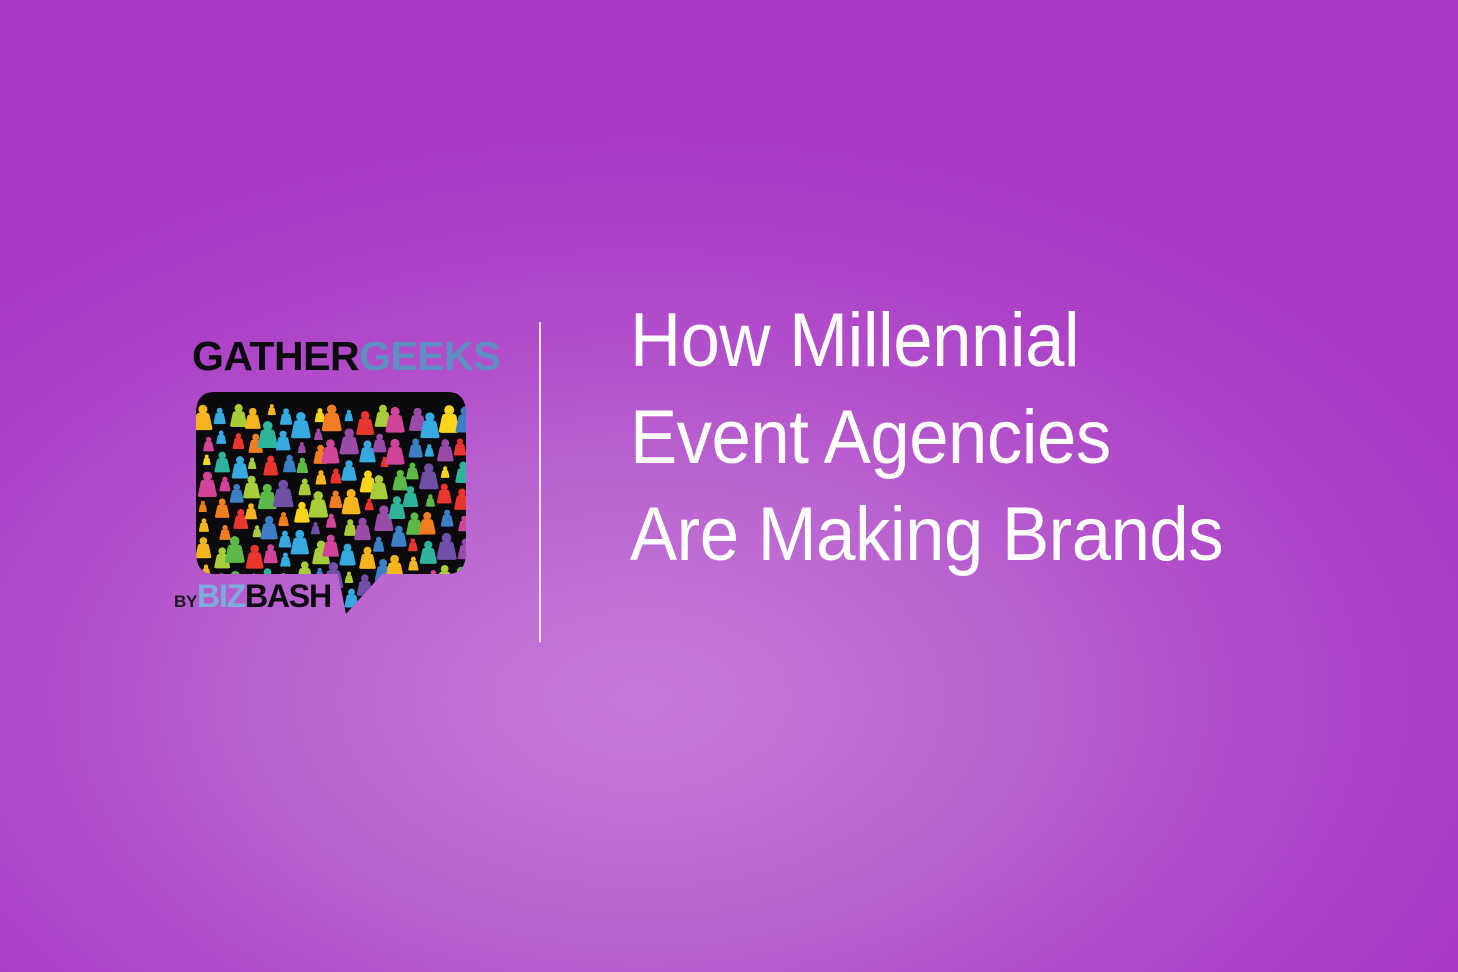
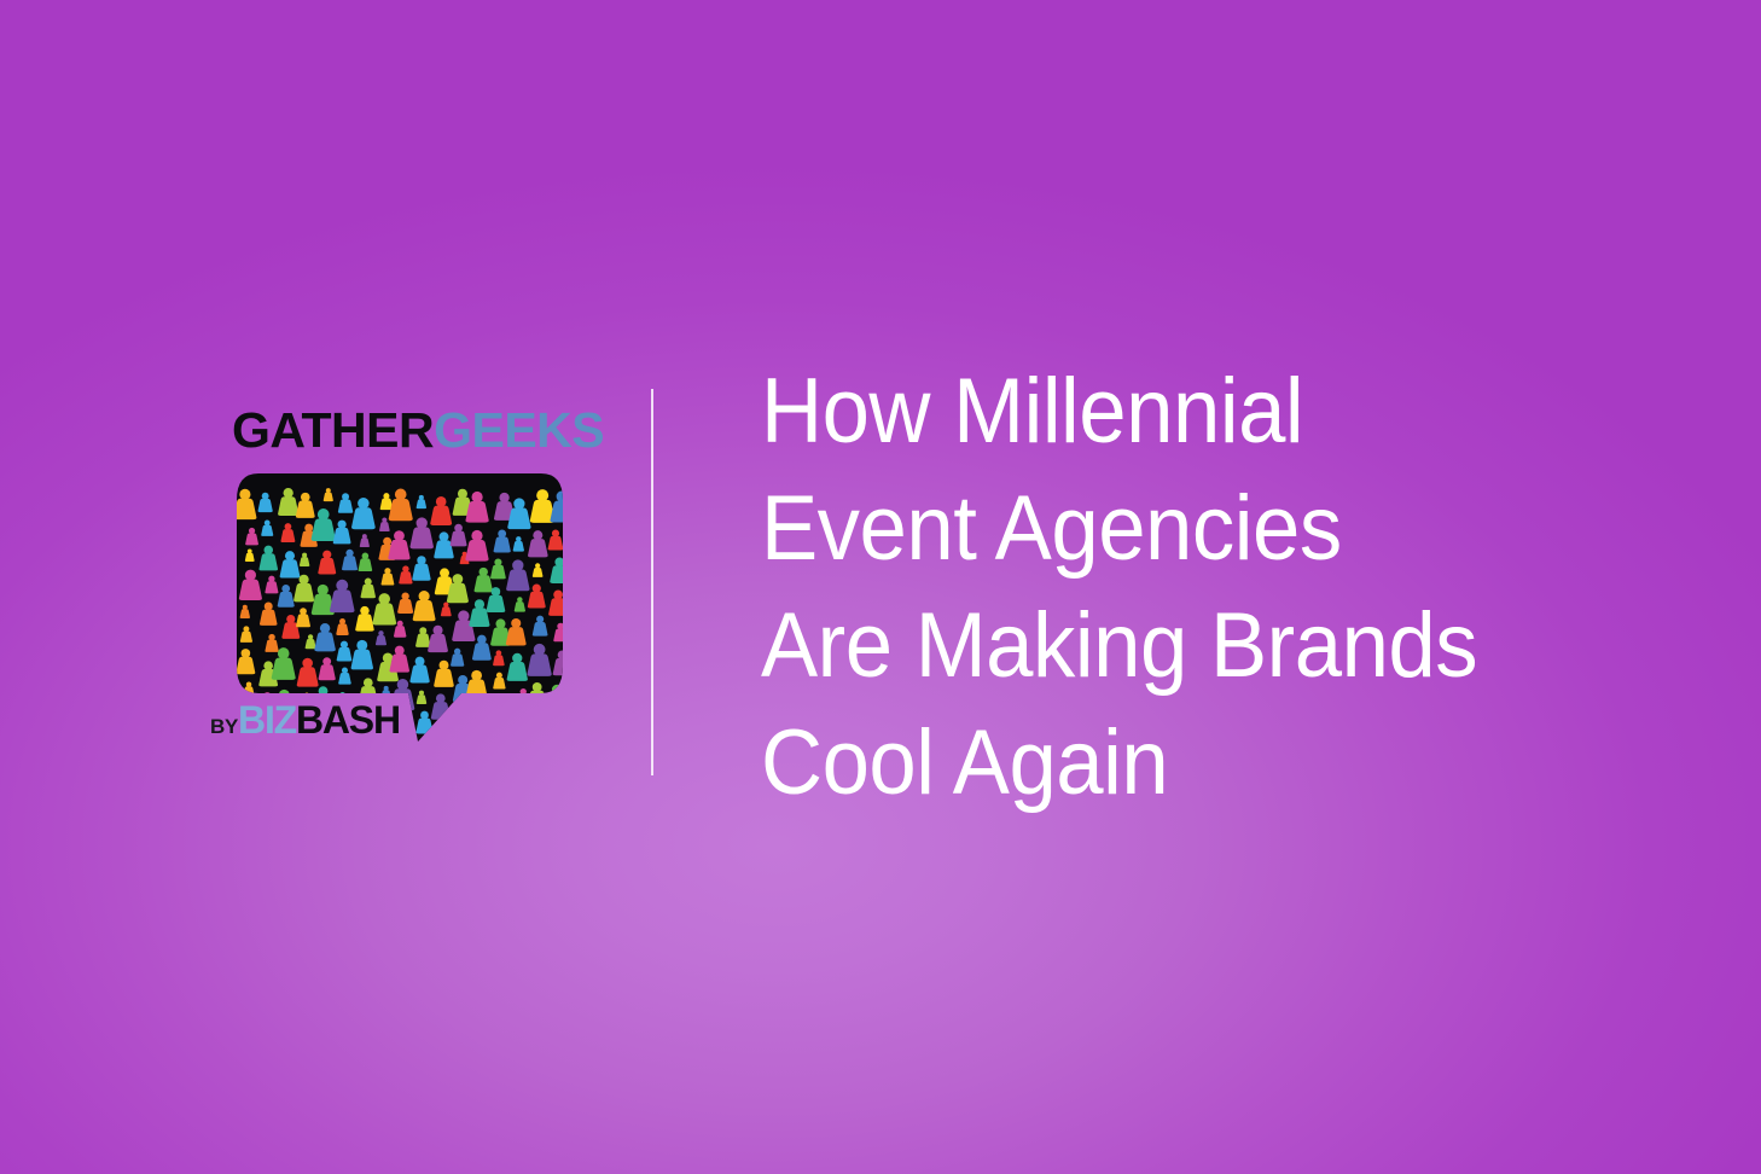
  GATHERGEEKS
  BYBIZBASH
  How Millennial
  Event Agencies
  Are Making Brands
+ Cool Again
